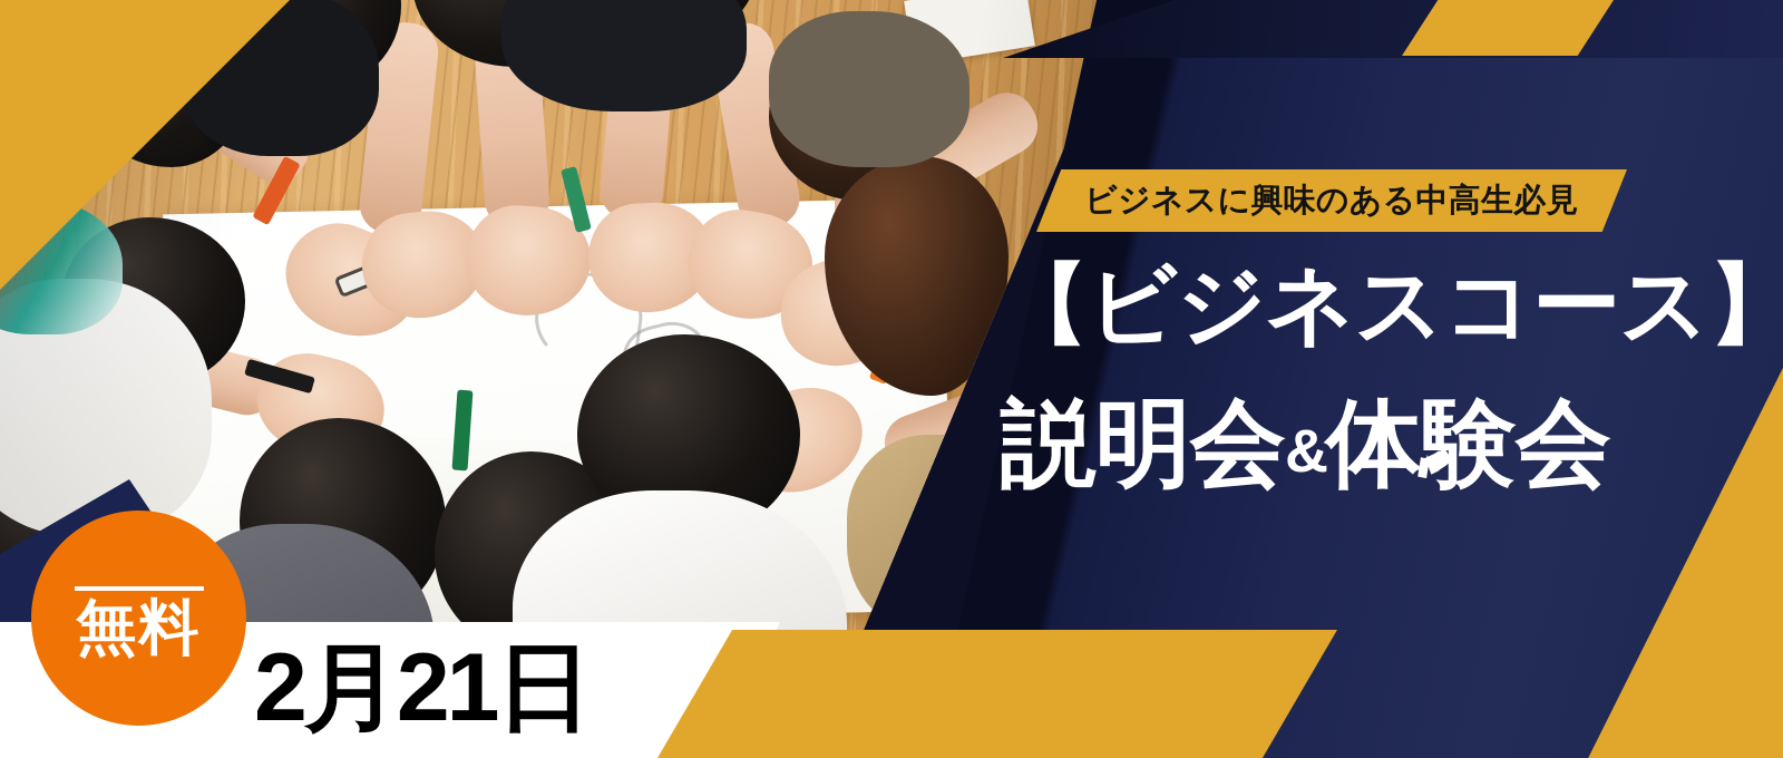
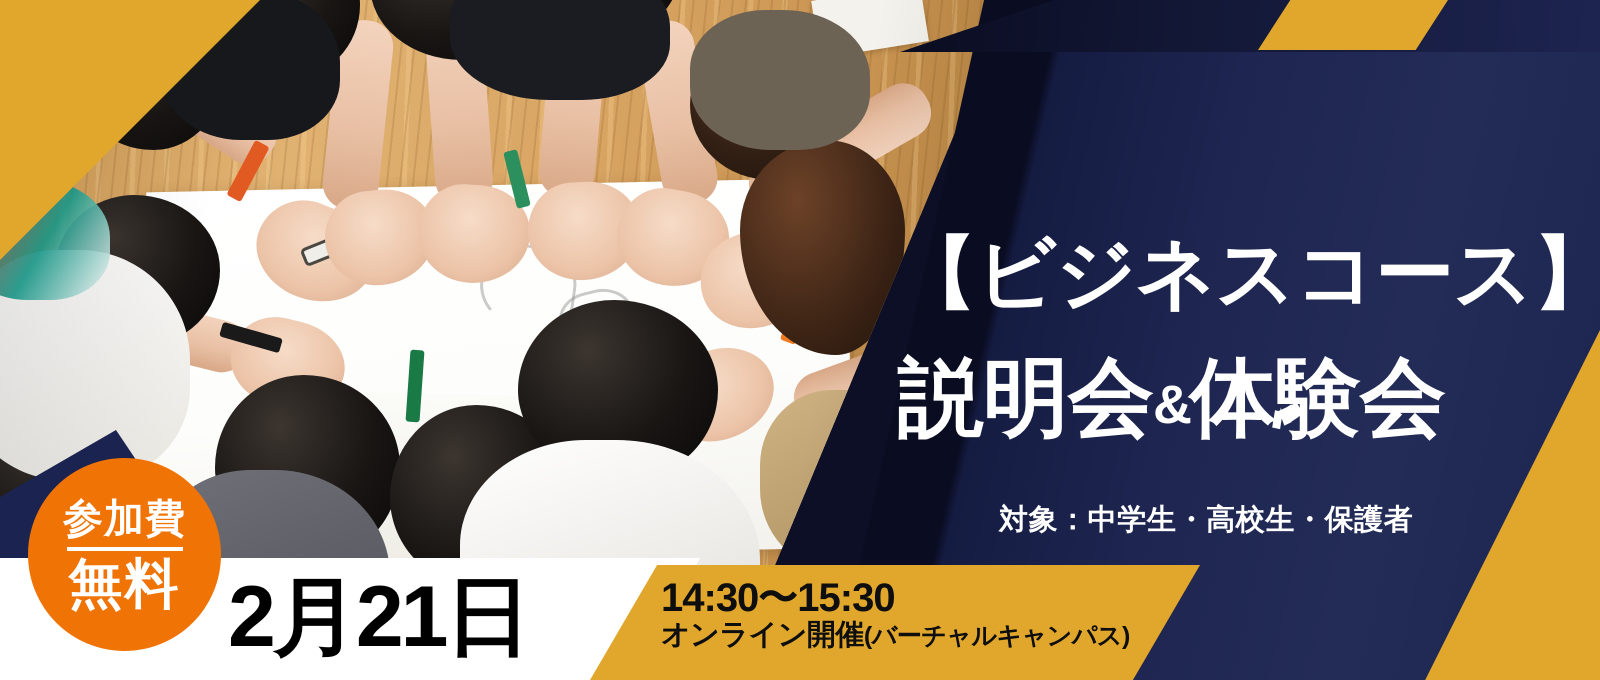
- ビジネスに興味のある中高生必見
  【ビジネスコース】
  説明会&体験会
+ 対象：中学生・高校生・保護者
+ 参加費
  無料
  2月21日
+ 14:30〜15:30
+ オンライン開催(バーチャルキャンパス)
